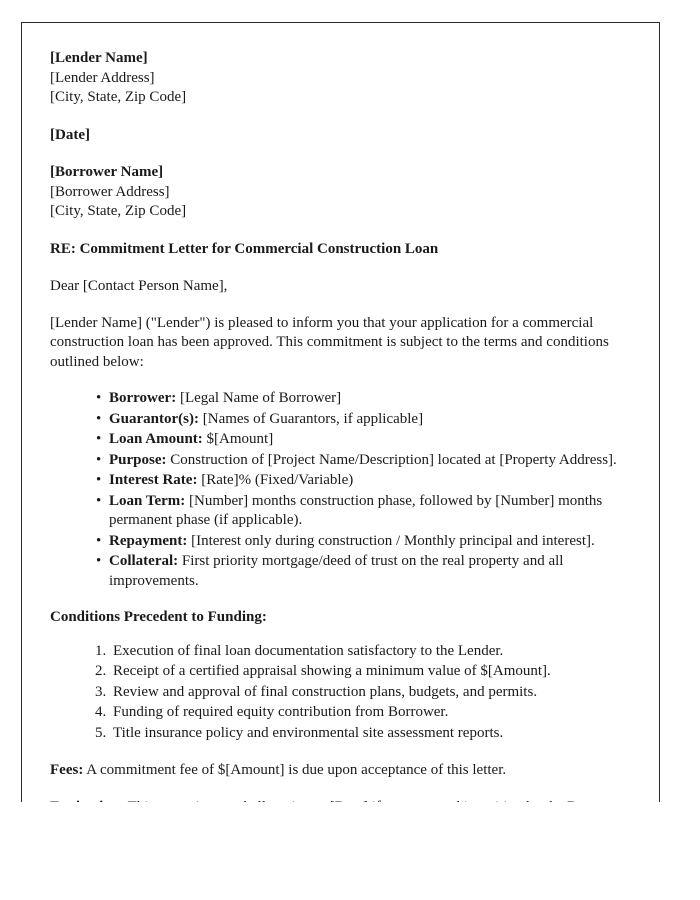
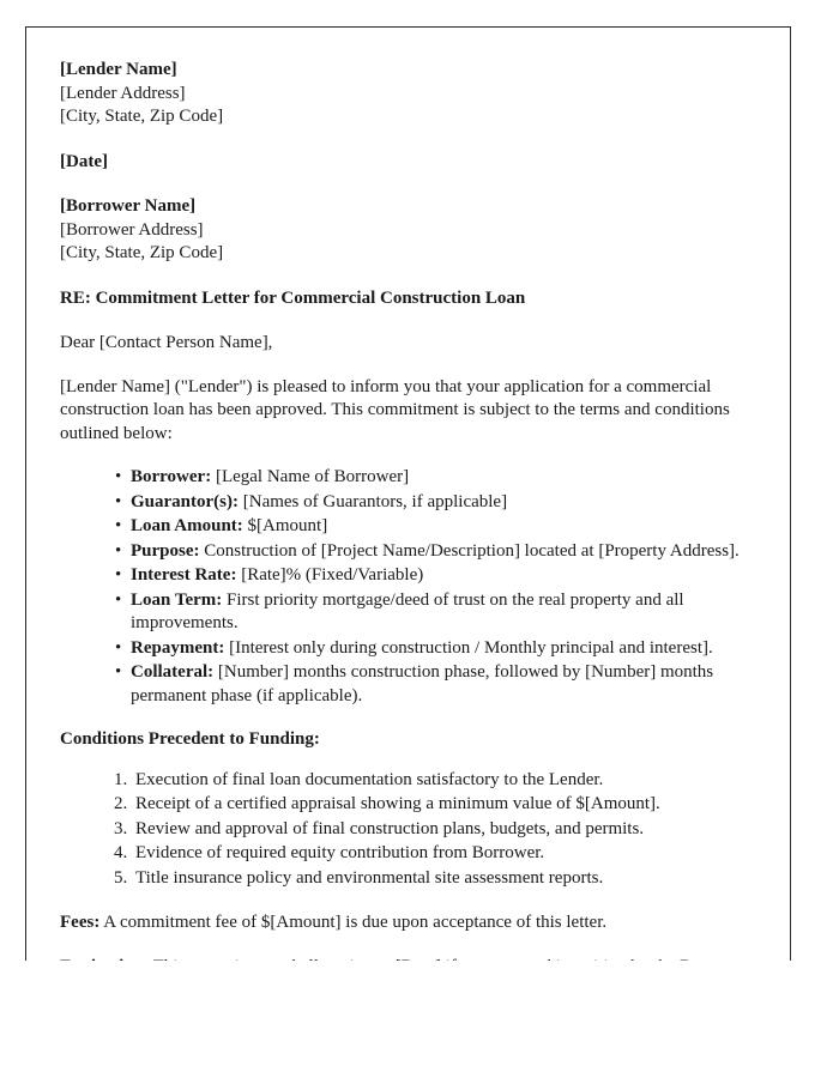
  [Lender Name]
  [Lender Address]
  [City, State, Zip Code]
  [Date]
  [Borrower Name]
  [Borrower Address]
  [City, State, Zip Code]
  RE: Commitment Letter for Commercial Construction Loan
  Dear [Contact Person Name],
  [Lender Name] ("Lender") is pleased to inform you that your application for a commercial construction loan has been approved. This commitment is subject to the terms and conditions outlined below:
  Borrower: [Legal Name of Borrower]
  Guarantor(s): [Names of Guarantors, if applicable]
  Loan Amount: $[Amount]
  Purpose: Construction of [Project Name/Description] located at [Property Address].
  Interest Rate: [Rate]% (Fixed/Variable)
- Loan Term: [Number] months construction phase, followed by [Number] months permanent phase (if applicable).
+ Loan Term: First priority mortgage/deed of trust on the real property and all improvements.
  Repayment: [Interest only during construction / Monthly principal and interest].
- Collateral: First priority mortgage/deed of trust on the real property and all improvements.
+ Collateral: [Number] months construction phase, followed by [Number] months permanent phase (if applicable).
  Conditions Precedent to Funding:
  Execution of final loan documentation satisfactory to the Lender.
  Receipt of a certified appraisal showing a minimum value of $[Amount].
  Review and approval of final construction plans, budgets, and permits.
- Funding of required equity contribution from Borrower.
+ Evidence of required equity contribution from Borrower.
  Title insurance policy and environmental site assessment reports.
  Fees: A commitment fee of $[Amount] is due upon acceptance of this letter.
